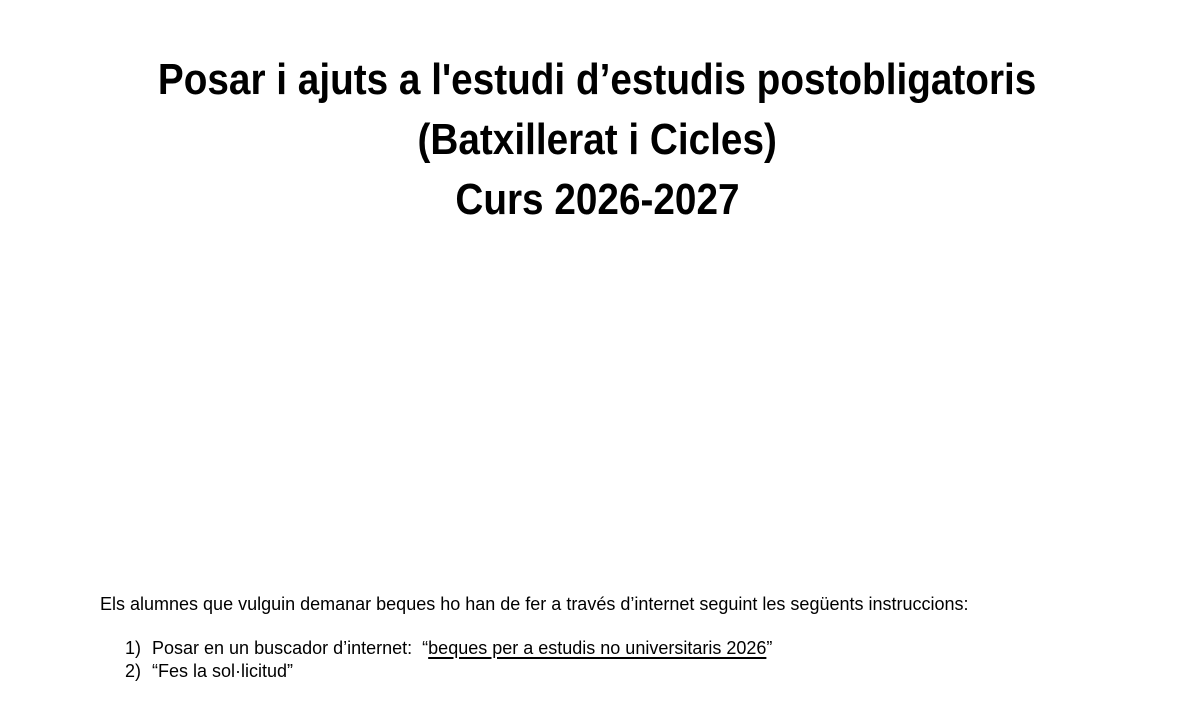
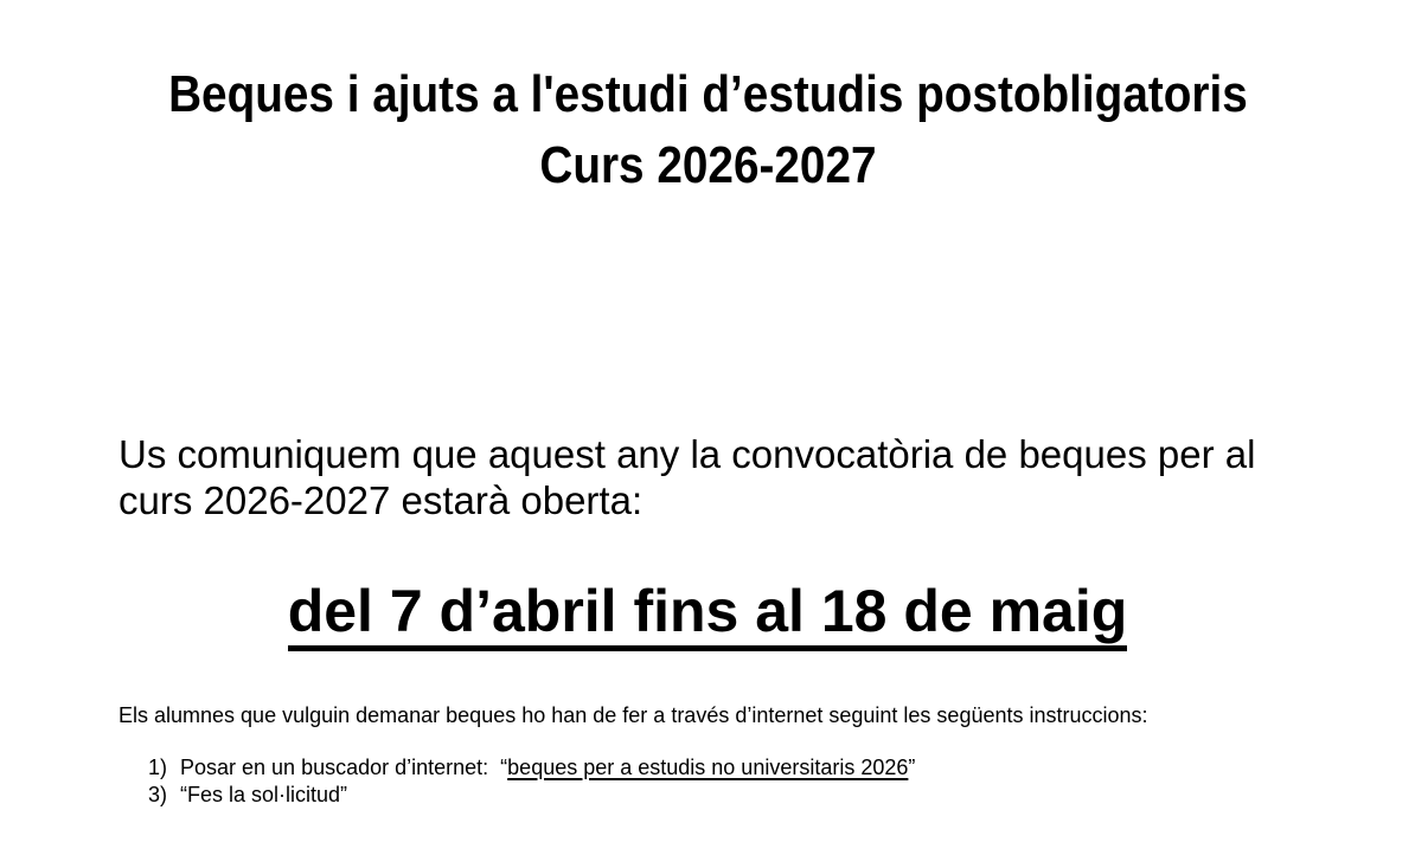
- Posar i ajuts a l'estudi d’estudis postobligatoris
+ Beques i ajuts a l'estudi d’estudis postobligatoris
- (Batxillerat i Cicles)
  Curs 2026-2027
+ Us comuniquem que aquest any la convocatòria de beques per al
+ curs 2026-2027 estarà oberta:
+ del 7 d’abril fins al 18 de maig
  Els alumnes que vulguin demanar beques ho han de fer a través d’internet seguint les següents instruccions:
  1)
  Posar en un buscador d’internet: “beques per a estudis no universitaris 2026”
- 2)
+ 3)
  “Fes la sol·licitud”
